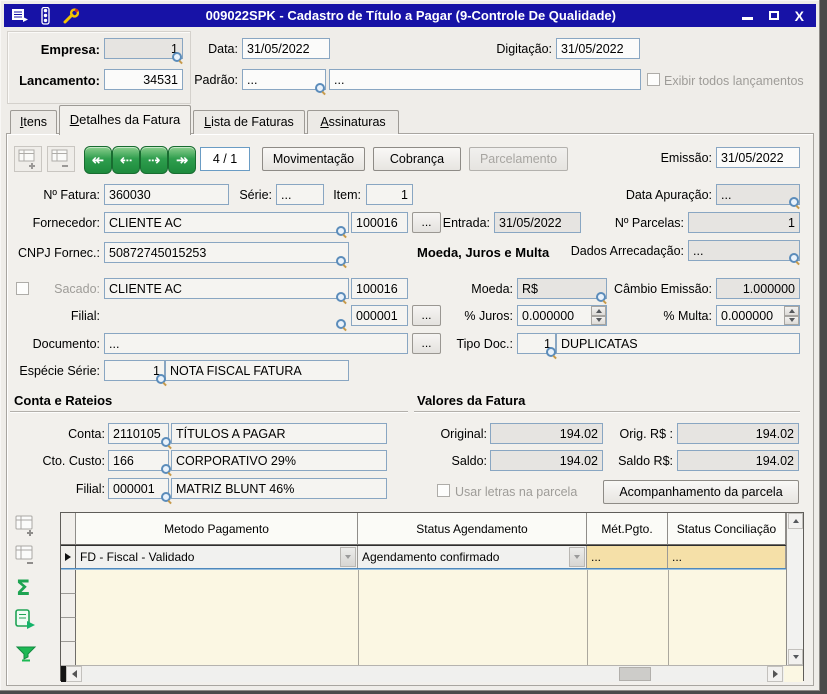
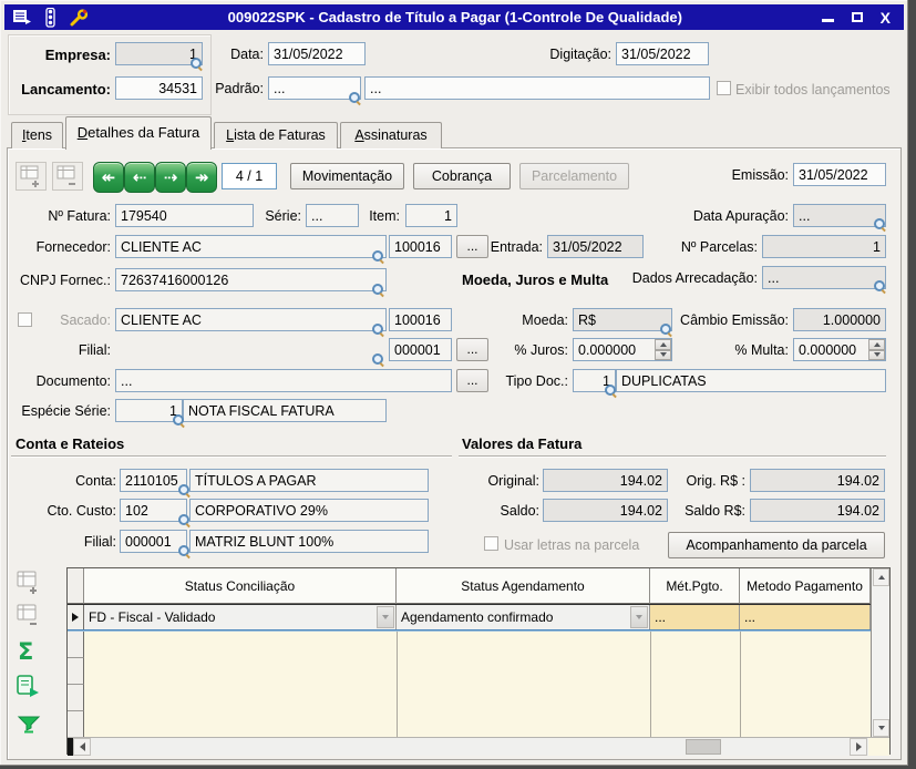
- 009022SPK - Cadastro de Título a Pagar (9-Controle De Qualidade)
+ 009022SPK - Cadastro de Título a Pagar (1-Controle De Qualidade)
  X
  Empresa:
  1
  Data:
  31/05/2022
  Digitação:
  31/05/2022
  Lancamento:
  34531
  Padrão:
  ...
  ...
  Exibir todos lançamentos
  Itens
  Detalhes da Fatura
  Lista de Faturas
  Assinaturas
  ↞
  ⇠
  ⇢
  ↠
  4 / 1
  Movimentação
  Cobrança
  Parcelamento
  Emissão:
  31/05/2022
  Nº Fatura:
- 360030
+ 179540
  Série:
  ...
  Item:
  1
  Data Apuração:
  ...
  Fornecedor:
  CLIENTE AC
  100016
  ...
  Entrada:
  31/05/2022
  Nº Parcelas:
  1
  CNPJ Fornec.:
- 50872745015253
+ 72637416000126
  Moeda, Juros e Multa
  Dados Arrecadação:
  ...
  Sacado:
  CLIENTE AC
  100016
  Moeda:
  R$
  Câmbio Emissão:
  1.000000
  Filial:
  000001
  ...
  % Juros:
  0.000000
  % Multa:
  0.000000
  Documento:
  ...
  ...
  Tipo Doc.:
  1
  DUPLICATAS
  Espécie Série:
  1
  NOTA FISCAL FATURA
  Conta e Rateios
  Valores da Fatura
  Conta:
  2110105
  TÍTULOS A PAGAR
  Cto. Custo:
- 166
+ 102
  CORPORATIVO 29%
  Filial:
  000001
- MATRIZ BLUNT 46%
+ MATRIZ BLUNT 100%
  Original:
  194.02
  Orig. R$ :
  194.02
  Saldo:
  194.02
  Saldo R$:
  194.02
  Usar letras na parcela
  Acompanhamento da parcela
  Σ
- Metodo Pagamento
+ Status Conciliação
  Status Agendamento
  Mét.Pgto.
- Status Conciliação
+ Metodo Pagamento
  FD - Fiscal - Validado
  Agendamento confirmado
  ...
  ...
